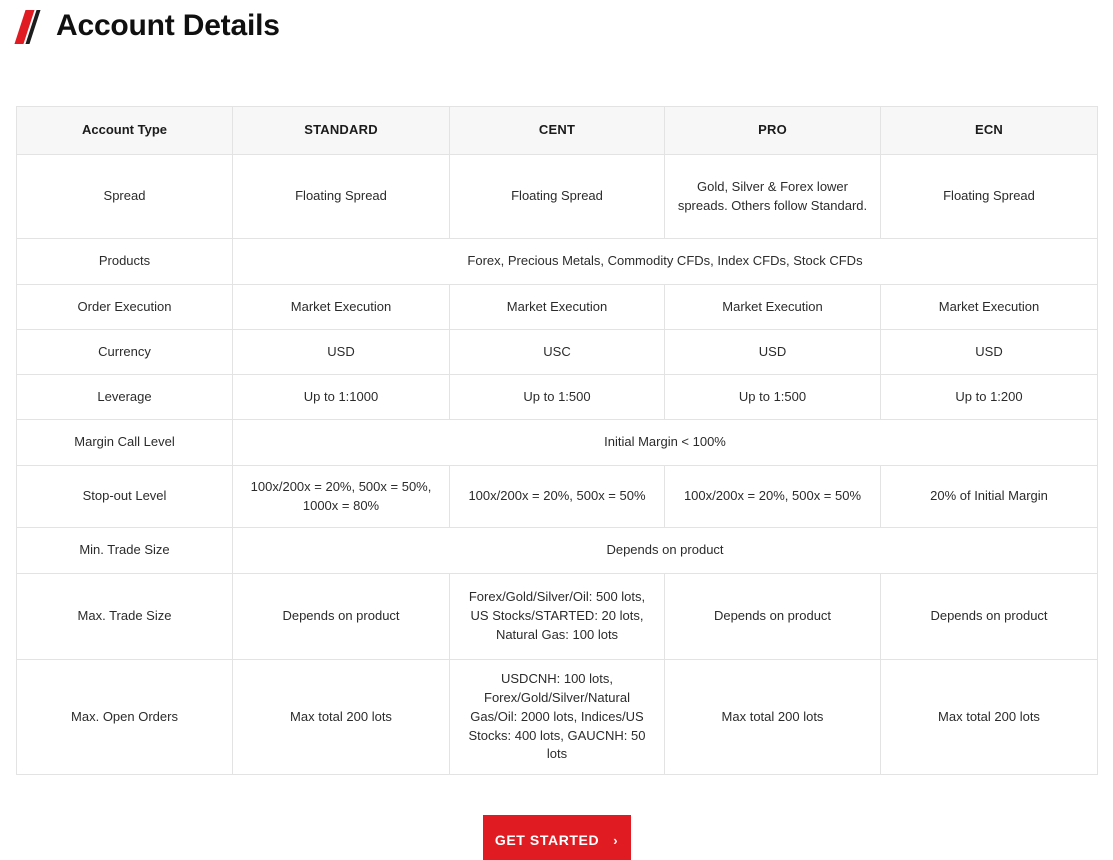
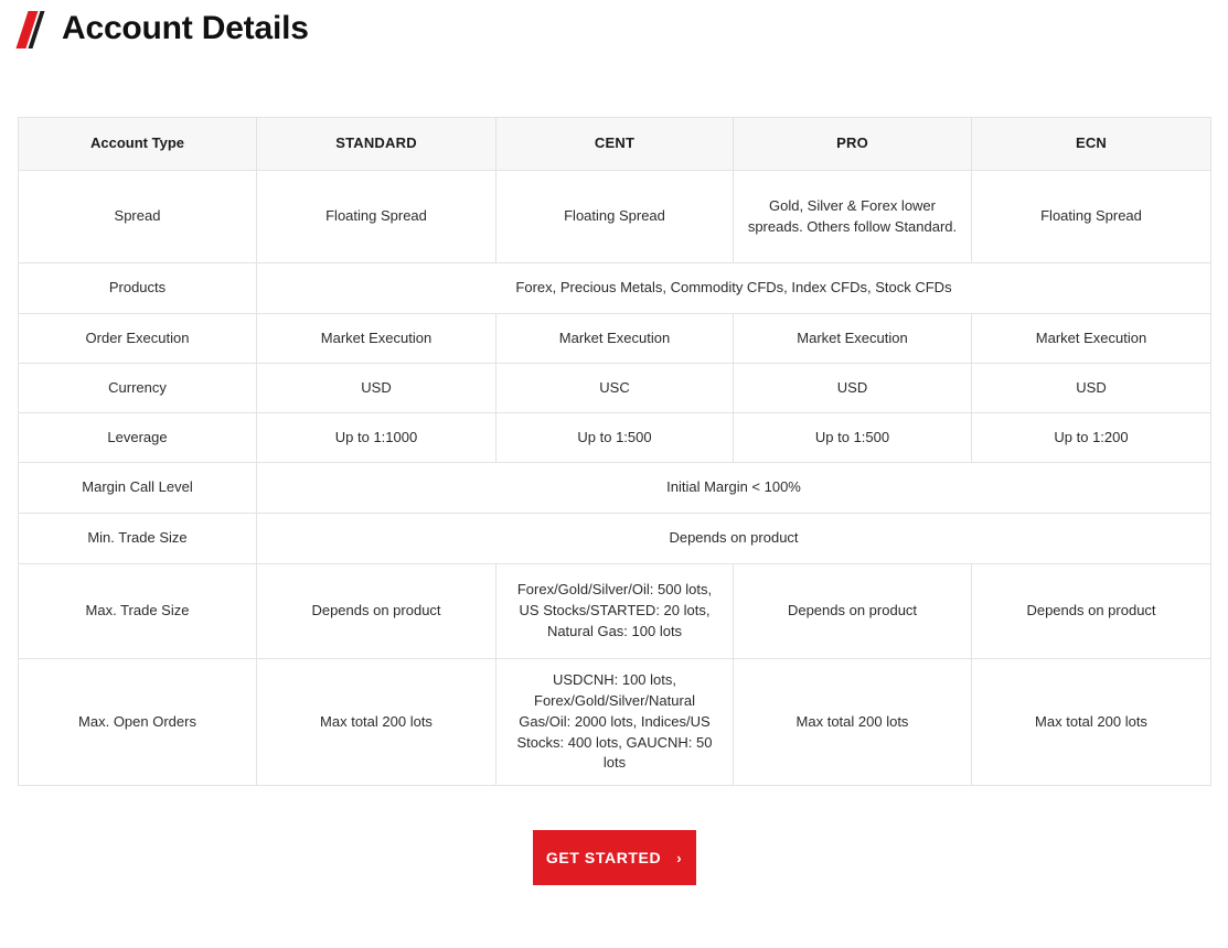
  Account Details
  Account Type	STANDARD	CENT	PRO	ECN
  Spread	Floating Spread	Floating Spread	Gold, Silver & Forex lower spreads. Others follow Standard.	Floating Spread
  Products	Forex, Precious Metals, Commodity CFDs, Index CFDs, Stock CFDs
  Order Execution	Market Execution	Market Execution	Market Execution	Market Execution
  Currency	USD	USC	USD	USD
  Leverage	Up to 1:1000	Up to 1:500	Up to 1:500	Up to 1:200
  Margin Call Level	Initial Margin < 100%
- Stop-out Level	100x/200x = 20%, 500x = 50%, 1000x = 80%	100x/200x = 20%, 500x = 50%	100x/200x = 20%, 500x = 50%	20% of Initial Margin
  Min. Trade Size	Depends on product
  Max. Trade Size	Depends on product	Forex/Gold/Silver/Oil: 500 lots, US Stocks/STARTED: 20 lots, Natural Gas: 100 lots	Depends on product	Depends on product
  Max. Open Orders	Max total 200 lots	USDCNH: 100 lots, Forex/Gold/Silver/Natural Gas/Oil: 2000 lots, Indices/US Stocks: 400 lots, GAUCNH: 50 lots	Max total 200 lots	Max total 200 lots
  GET STARTED
  ›
